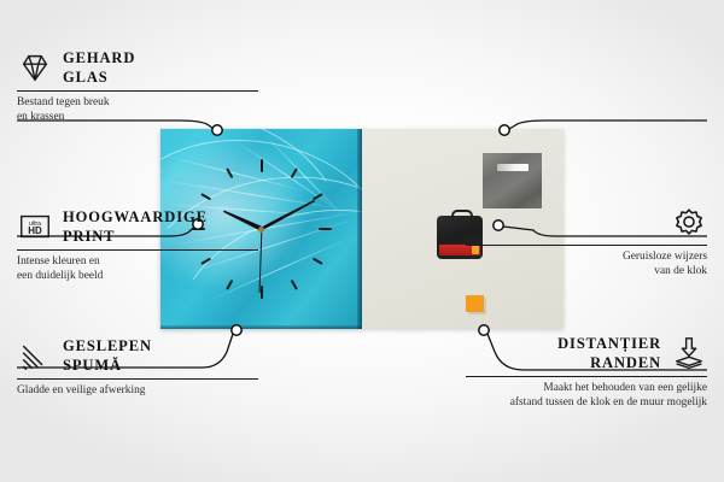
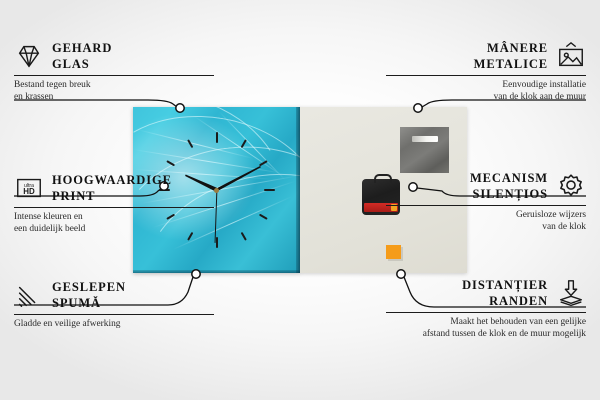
  GEHARD
  GLAS
  Bestand tegen breuk
  en krassen
  HD
  HOOGWAARDIGE
  PRINT
  Intense kleuren en
  een duidelijk beeld
  GESLEPEN
  SPUMĂ
  Gladde en veilige afwerking
+ MÂNERE
+ METALICE
+ Eenvoudige installatie
+ van de klok aan de muur
+ MECANISM
+ SILENȚIOS
  Geruisloze wijzers
  van de klok
  DISTANȚIER
  RANDEN
  Maakt het behouden van een gelijke
  afstand tussen de klok en de muur mogelijk
